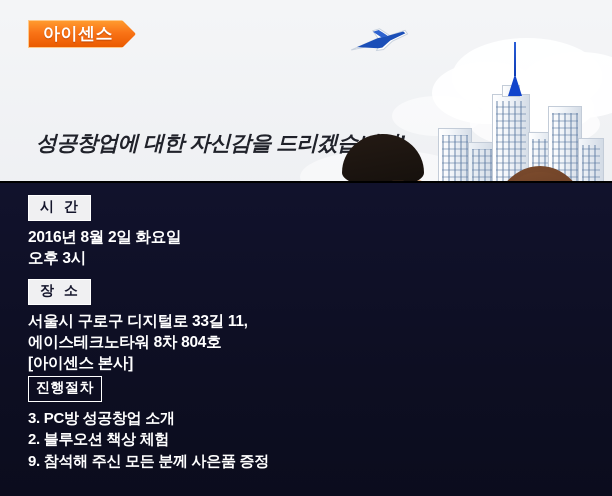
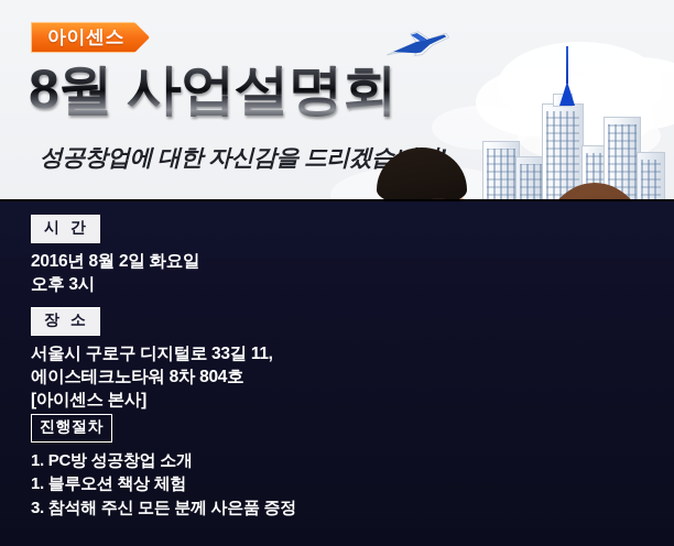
  아이센스
+ 8월 사업설명회
  성공창업에 대한 자신감을 드리겠습
  시 간
  2016년 8월 2일 화요일
  오후 3시
  장 소
  서울시 구로구 디지털로 33길 11,
  에이스테크노타워 8차 804호
  [아이센스 본사]
  진행절차
- 3. PC방 성공창업 소개
+ 1. PC방 성공창업 소개
- 2. 블루오션 책상 체험
+ 1. 블루오션 책상 체험
- 9. 참석해 주신 모든 분께 사은품 증정
+ 3. 참석해 주신 모든 분께 사은품 증정
